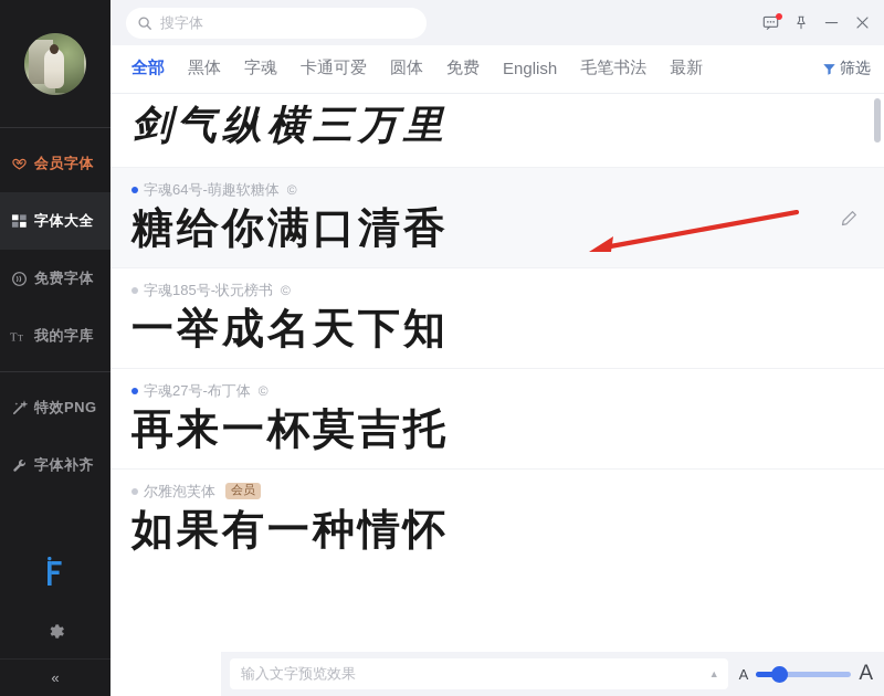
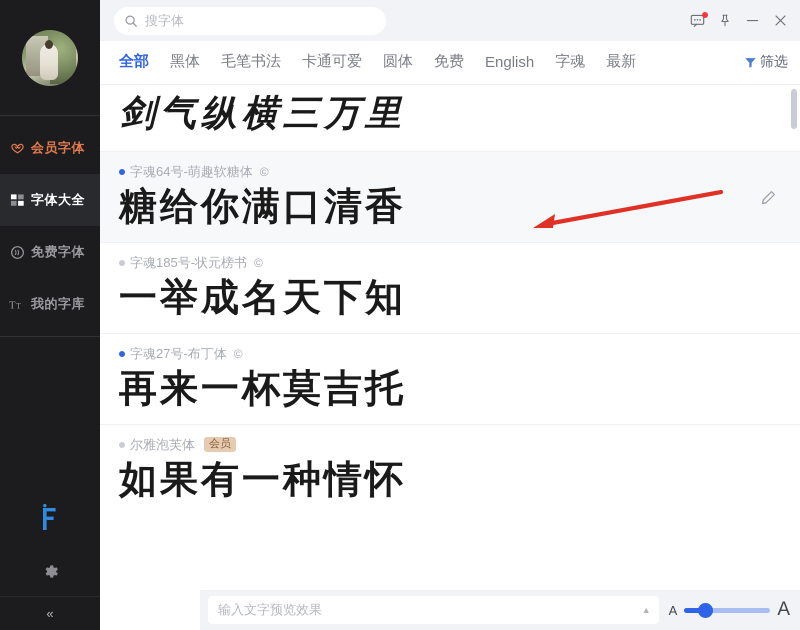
  会员字体
  字体大全
  免费字体
  T
  T
  我的字库
- 特效PNG
- 字体补齐
  «
  搜字体
  全部
  黑体
- 字魂
+ 毛笔书法
  卡通可爱
  圆体
  免费
  English
- 毛笔书法
+ 字魂
  最新
  筛选
  剑气纵横三万里
  字魂64号-萌趣软糖体
  ©
  糖给你满口清香
  字魂185号-状元榜书
  ©
  一举成名天下知
  字魂27号-布丁体
  ©
  再来一杯莫吉托
  尔雅泡芙体
  会员
  如果有一种情怀
  输入文字预览效果
  ▲
  A
  A
